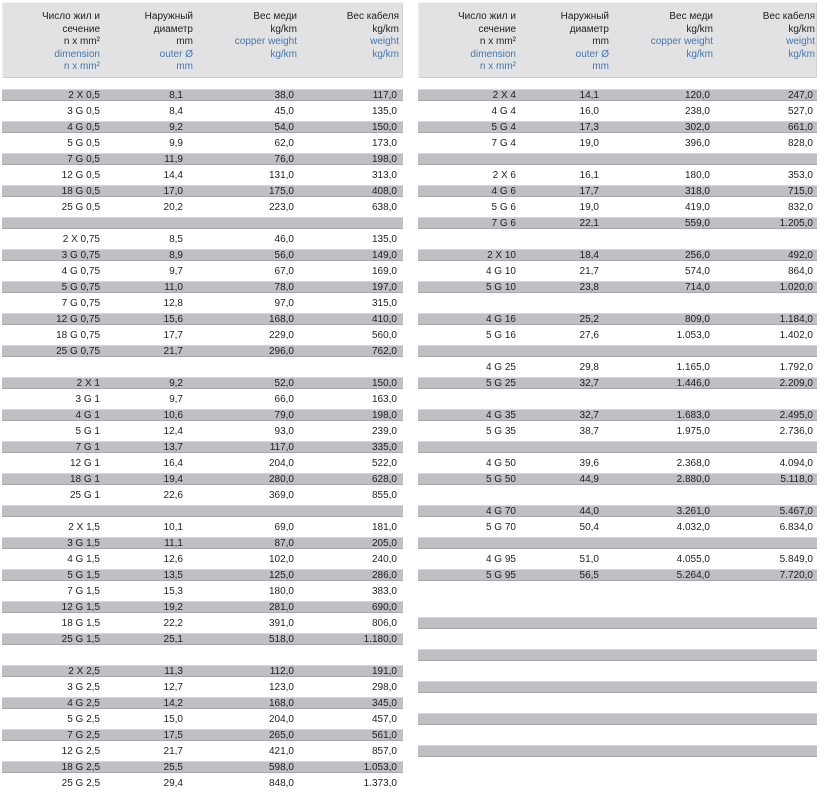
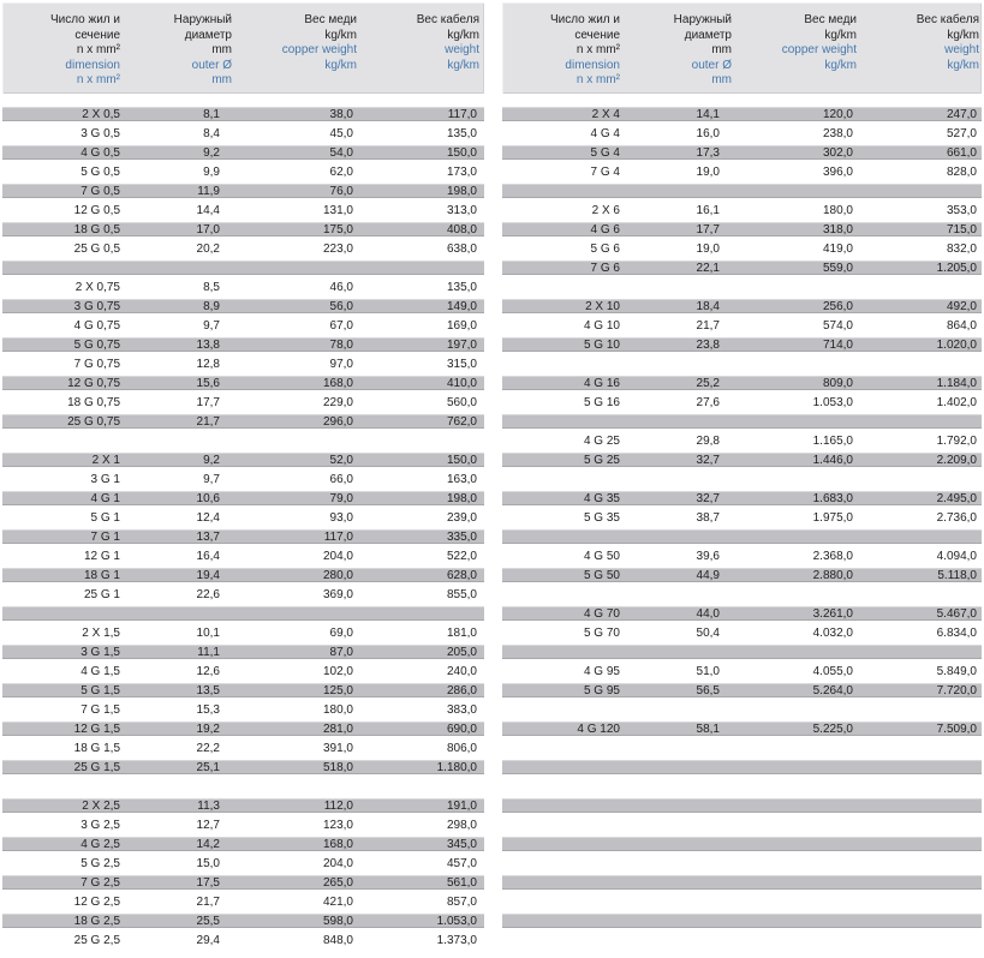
  Число жил и
  сечение
  n x mm²
  dimension
  n x mm²
  Наружный
  диаметр
  mm
  outer Ø
  mm
  Вес меди
  kg/km
  copper weight
  kg/km
  Вес кабеля
  kg/km
  weight
  kg/km
  2 X 0,5
  8,1
  38,0
  117,0
  3 G 0,5
  8,4
  45,0
  135,0
  4 G 0,5
  9,2
  54,0
  150,0
  5 G 0,5
  9,9
  62,0
  173,0
  7 G 0,5
  11,9
  76,0
  198,0
  12 G 0,5
  14,4
  131,0
  313,0
  18 G 0,5
  17,0
  175,0
  408,0
  25 G 0,5
  20,2
  223,0
  638,0
  2 X 0,75
  8,5
  46,0
  135,0
  3 G 0,75
  8,9
  56,0
  149,0
  4 G 0,75
  9,7
  67,0
  169,0
  5 G 0,75
- 11,0
+ 13,8
  78,0
  197,0
  7 G 0,75
  12,8
  97,0
  315,0
  12 G 0,75
  15,6
  168,0
  410,0
  18 G 0,75
  17,7
  229,0
  560,0
  25 G 0,75
  21,7
  296,0
  762,0
  2 X 1
  9,2
  52,0
  150,0
  3 G 1
  9,7
  66,0
  163,0
  4 G 1
  10,6
  79,0
  198,0
  5 G 1
  12,4
  93,0
  239,0
  7 G 1
  13,7
  117,0
  335,0
  12 G 1
  16,4
  204,0
  522,0
  18 G 1
  19,4
  280,0
  628,0
  25 G 1
  22,6
  369,0
  855,0
  2 X 1,5
  10,1
  69,0
  181,0
  3 G 1,5
  11,1
  87,0
  205,0
  4 G 1,5
  12,6
  102,0
  240,0
  5 G 1,5
  13,5
  125,0
  286,0
  7 G 1,5
  15,3
  180,0
  383,0
  12 G 1,5
  19,2
  281,0
  690,0
  18 G 1,5
  22,2
  391,0
  806,0
  25 G 1,5
  25,1
  518,0
  1.180,0
  2 X 2,5
  11,3
  112,0
  191,0
  3 G 2,5
  12,7
  123,0
  298,0
  4 G 2,5
  14,2
  168,0
  345,0
  5 G 2,5
  15,0
  204,0
  457,0
  7 G 2,5
  17,5
  265,0
  561,0
  12 G 2,5
  21,7
  421,0
  857,0
  18 G 2,5
  25,5
  598,0
  1.053,0
  25 G 2,5
  29,4
  848,0
  1.373,0
  Число жил и
  сечение
  n x mm²
  dimension
  n x mm²
  Наружный
  диаметр
  mm
  outer Ø
  mm
  Вес меди
  kg/km
  copper weight
  kg/km
  Вес кабеля
  kg/km
  weight
  kg/km
  2 X 4
  14,1
  120,0
  247,0
  4 G 4
  16,0
  238,0
  527,0
  5 G 4
  17,3
  302,0
  661,0
  7 G 4
  19,0
  396,0
  828,0
  2 X 6
  16,1
  180,0
  353,0
  4 G 6
  17,7
  318,0
  715,0
  5 G 6
  19,0
  419,0
  832,0
  7 G 6
  22,1
  559,0
  1.205,0
  2 X 10
  18,4
  256,0
  492,0
  4 G 10
  21,7
  574,0
  864,0
  5 G 10
  23,8
  714,0
  1.020,0
  4 G 16
  25,2
  809,0
  1.184,0
  5 G 16
  27,6
  1.053,0
  1.402,0
  4 G 25
  29,8
  1.165,0
  1.792,0
  5 G 25
  32,7
  1.446,0
  2.209,0
  4 G 35
  32,7
  1.683,0
  2.495,0
  5 G 35
  38,7
  1.975,0
  2.736,0
  4 G 50
  39,6
  2.368,0
  4.094,0
  5 G 50
  44,9
  2.880,0
  5.118,0
  4 G 70
  44,0
  3.261,0
  5.467,0
  5 G 70
  50,4
  4.032,0
  6.834,0
  4 G 95
  51,0
  4.055,0
  5.849,0
  5 G 95
  56,5
  5.264,0
  7.720,0
+ 4 G 120
+ 58,1
+ 5.225,0
+ 7.509,0
